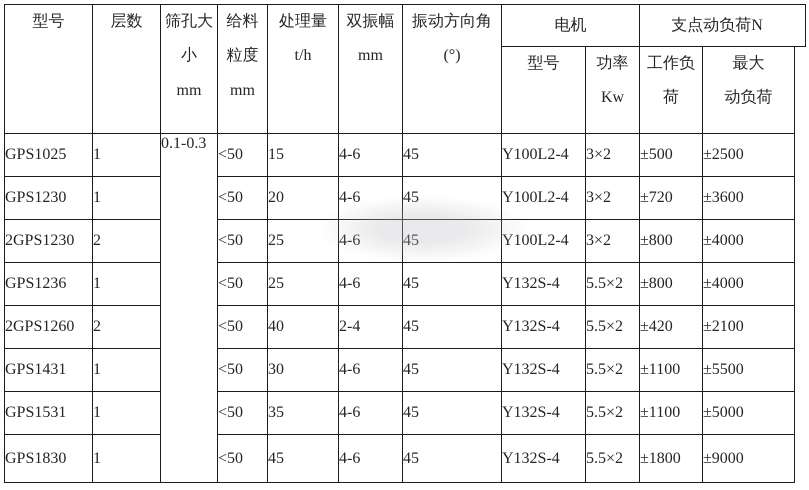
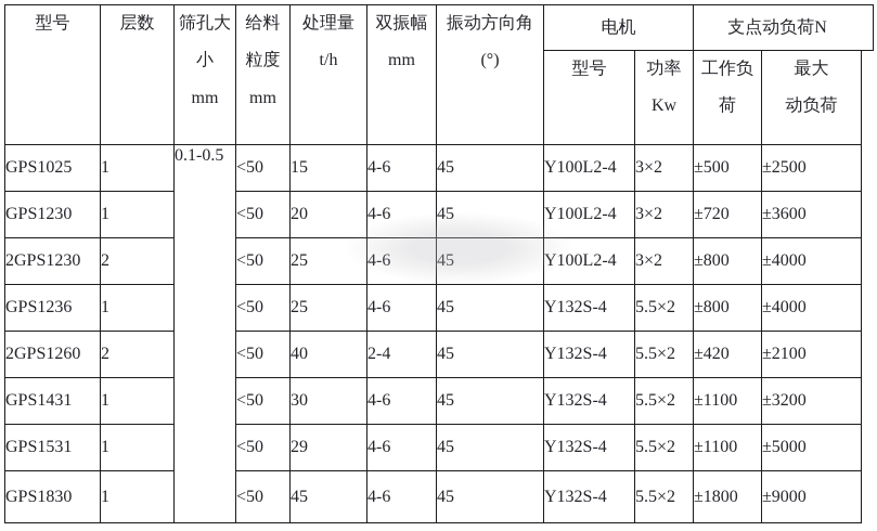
  型号	层数	筛孔大 小 mm	给料 粒度 mm	处理量 t/h	双振幅 mm	振动方向角 (°)	电机	支点动负荷N
  型号	功率 Kw	工作负 荷	最大 动负荷
- GPS1025	1	0.1-0.3	<50	15	4-6	45	Y100L2-4	3×2	±500	±2500
+ GPS1025	1	0.1-0.5	<50	15	4-6	45	Y100L2-4	3×2	±500	±2500
  GPS1230	1	<50	20			0L2-4	3×2	±720	±3600
  2GPS1230	2	<50	25			0L2-4	3×2	±800	±4000
  GPS1236	1	<50	25	4-6	45	Y132S-4	5.5×2	±800	±4000
  2GPS1260	2	<50	40	2-4	45	Y132S-4	5.5×2	±420	±2100
- GPS1431	1	<50	30	4-6	45	Y132S-4	5.5×2	±1100	±5500
+ GPS1431	1	<50	30	4-6	45	Y132S-4	5.5×2	±1100	±3200
- GPS1531	1	<50	35	4-6	45	Y132S-4	5.5×2	±1100	±5000
+ GPS1531	1	<50	29	4-6	45	Y132S-4	5.5×2	±1100	±5000
  GPS1830	1	<50	45	4-6	45	Y132S-4	5.5×2	±1800	±9000
